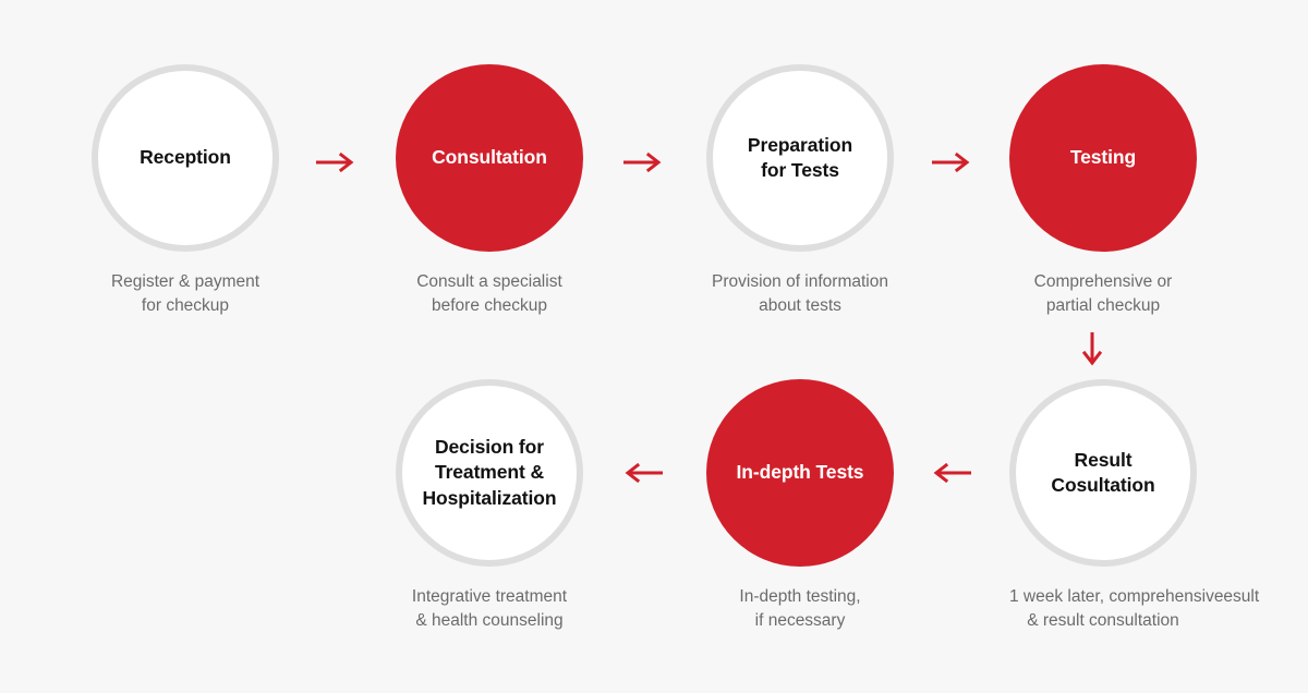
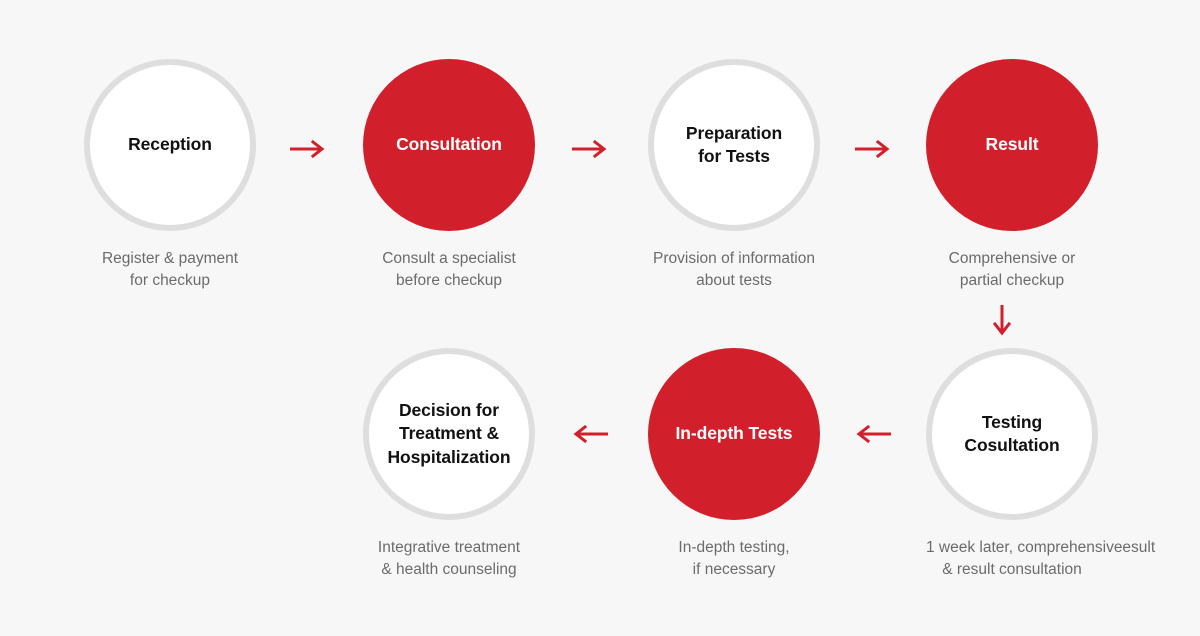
  Reception
  Register & payment
  for checkup
  Consultation
  Consult a specialist
  before checkup
  Preparation
  for Tests
  Provision of information
  about tests
- Testing
+ Result
  Comprehensive or
  partial checkup
- Result
+ Testing
  Cosultation
  1 week later, comprehensiveesult
  & result consultation
  In-depth Tests
  In-depth testing,
  if necessary
  Decision for
  Treatment &
  Hospitalization
  Integrative treatment
  & health counseling
